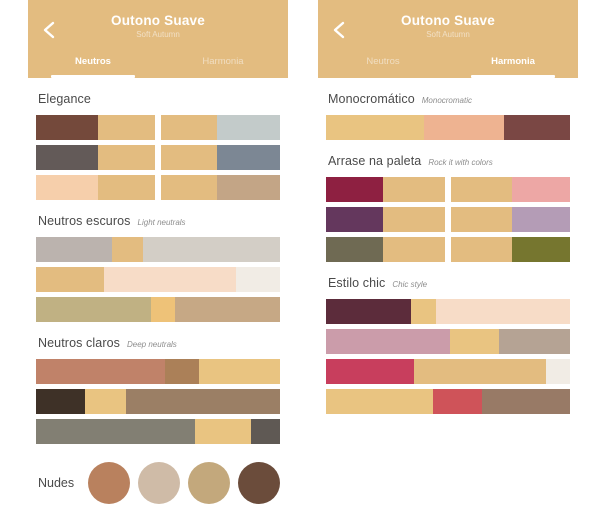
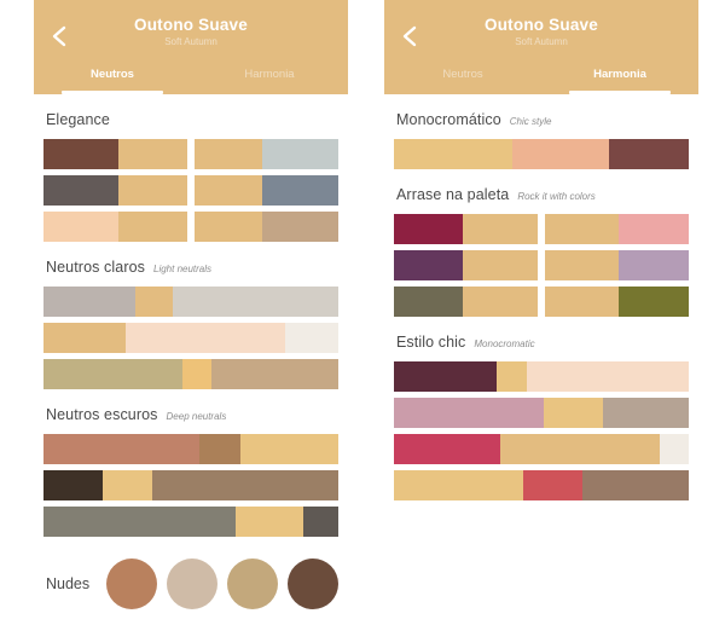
  Outono Suave
  Soft Autumn
  Neutros
  Harmonia
  Elegance
- Neutros escuros
+ Neutros claros
  Light neutrals
- Neutros claros
+ Neutros escuros
  Deep neutrals
  Nudes
  Outono Suave
  Soft Autumn
  Neutros
  Harmonia
  Monocromático
- Monocromatic
+ Chic style
  Arrase na paleta
  Rock it with colors
  Estilo chic
- Chic style
+ Monocromatic
